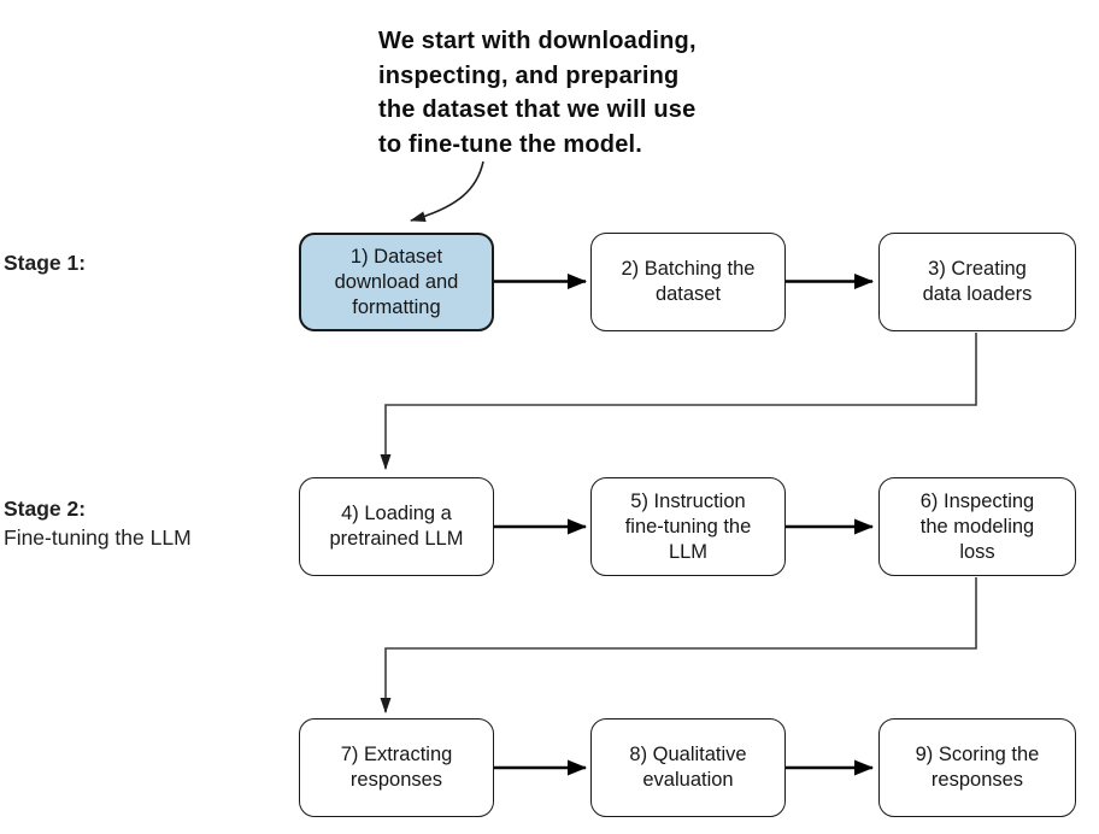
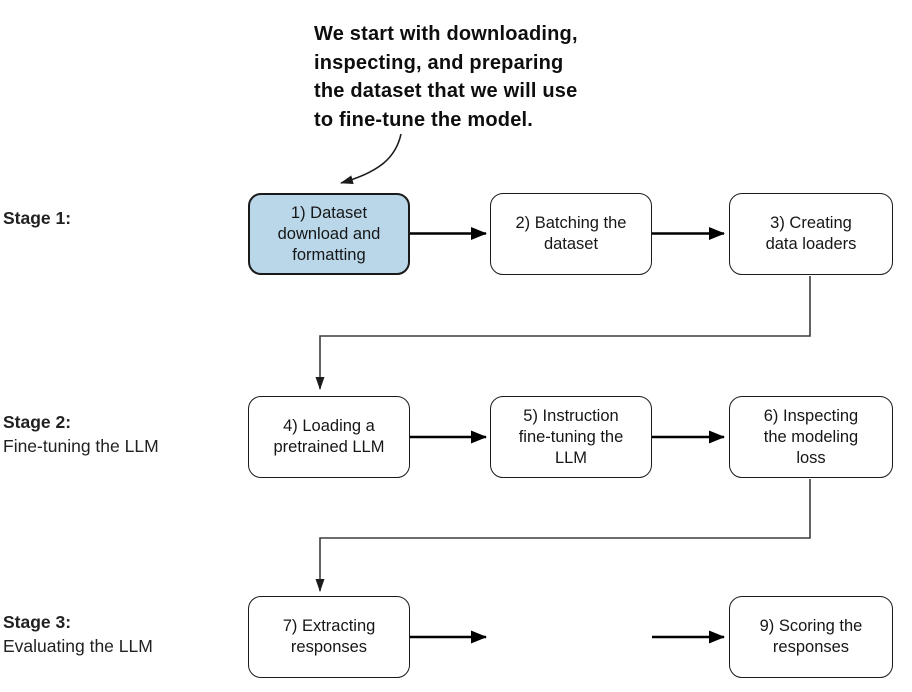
  We start with downloading,
  inspecting, and preparing
  the dataset that we will use
  to fine-tune the model.
  Stage 1:
  Stage 2:
  Fine-tuning the LLM
+ Stage 3:
+ Evaluating the LLM
  1) Dataset
  download and
  formatting
  2) Batching the
  dataset
  3) Creating
  data loaders
  4) Loading a
  pretrained LLM
  5) Instruction
  fine-tuning the
  LLM
  6) Inspecting
  the modeling
  loss
  7) Extracting
  responses
- 8) Qualitative
- evaluation
  9) Scoring the
  responses
